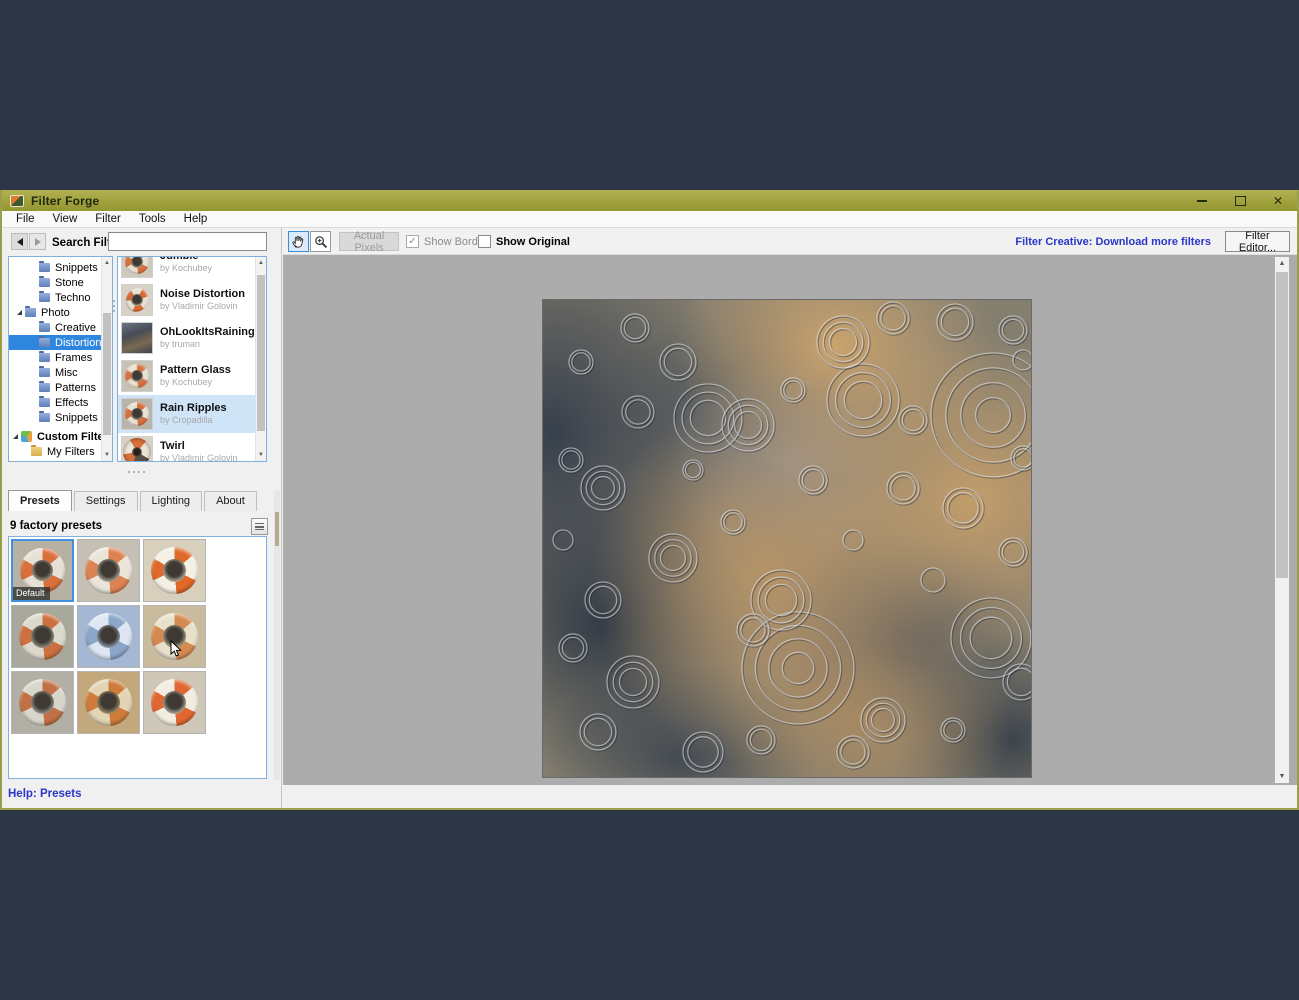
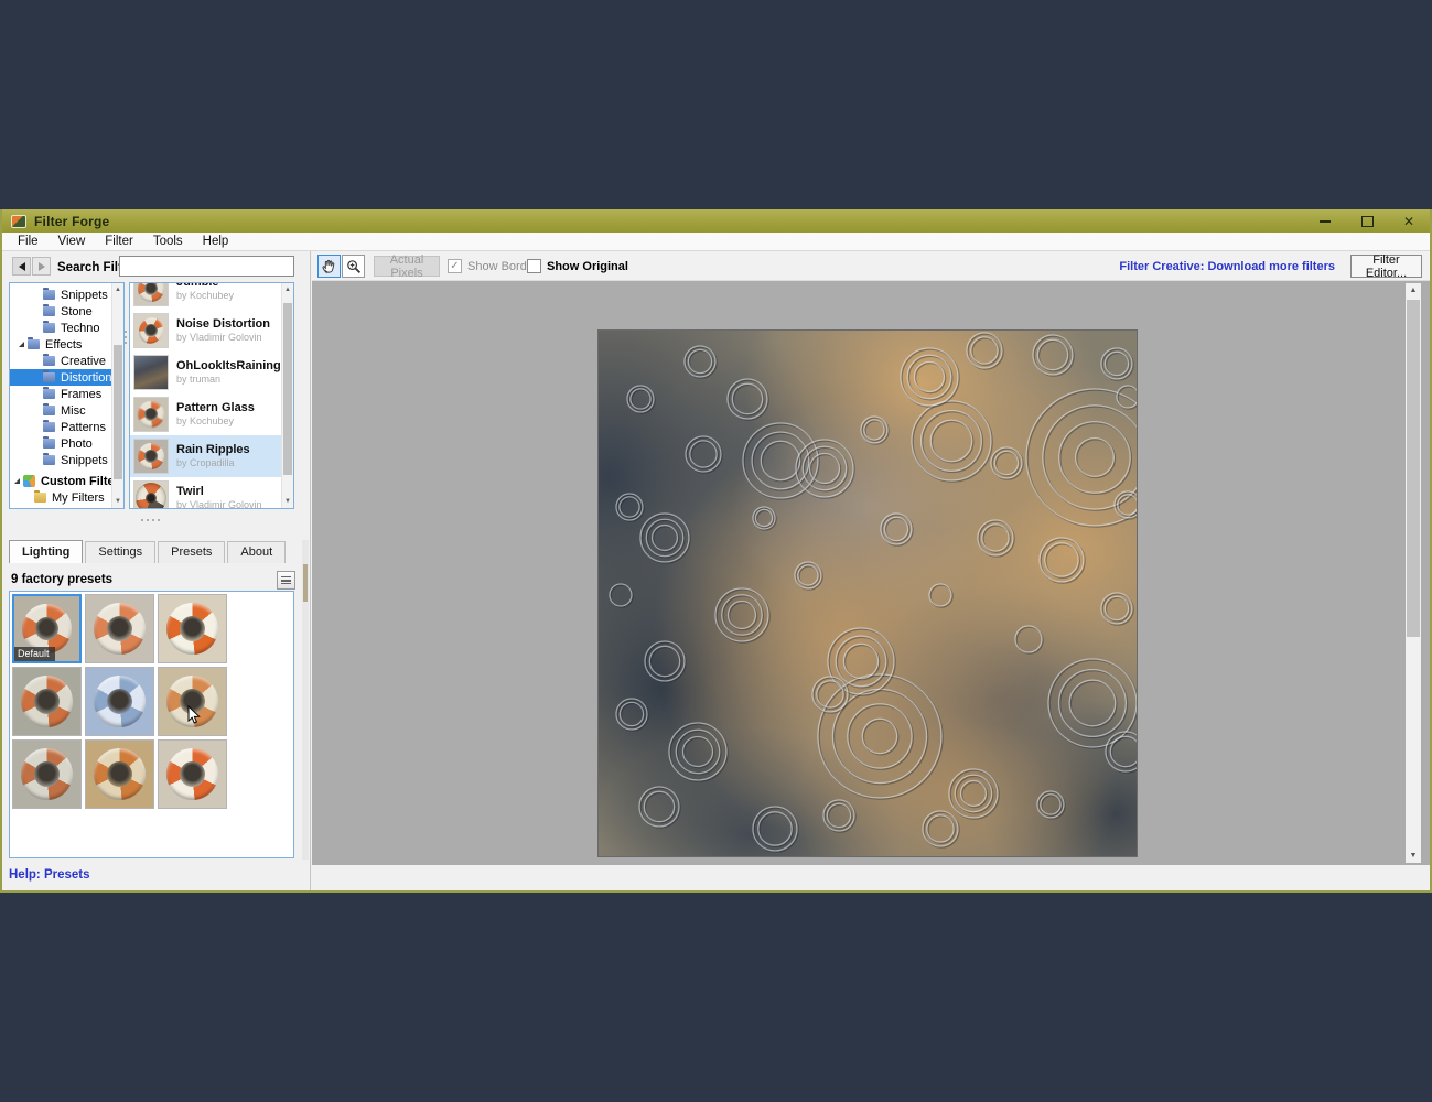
  Filter Forge
  File
  View
  Filter
  Tools
  Help
  Snippets
  Stone
  Techno
- Photo
+ Effects
  Creative
  Distortion
  Frames
  Misc
  Patterns
- Effects
+ Photo
  Snippets
  Custom Filt
  My Filters
  by Kochubey
  Noise Distortion
  by Vladimir Golovin
  OhLookItsRaining
  by truman
  Pattern Glass
  by Kochubey
  Rain Ripples
  by Cropadilla
  Twirl
  by Vladimir Golovin
- Presets
+ Lighting
  Settings
- Lighting
+ Presets
  About
  9 factory presets
  Default
  Help: Presets
  Actual Pixels
  Show Bord
  Show Original
  Filter Creative: Download more filters
  Filter Editor...
